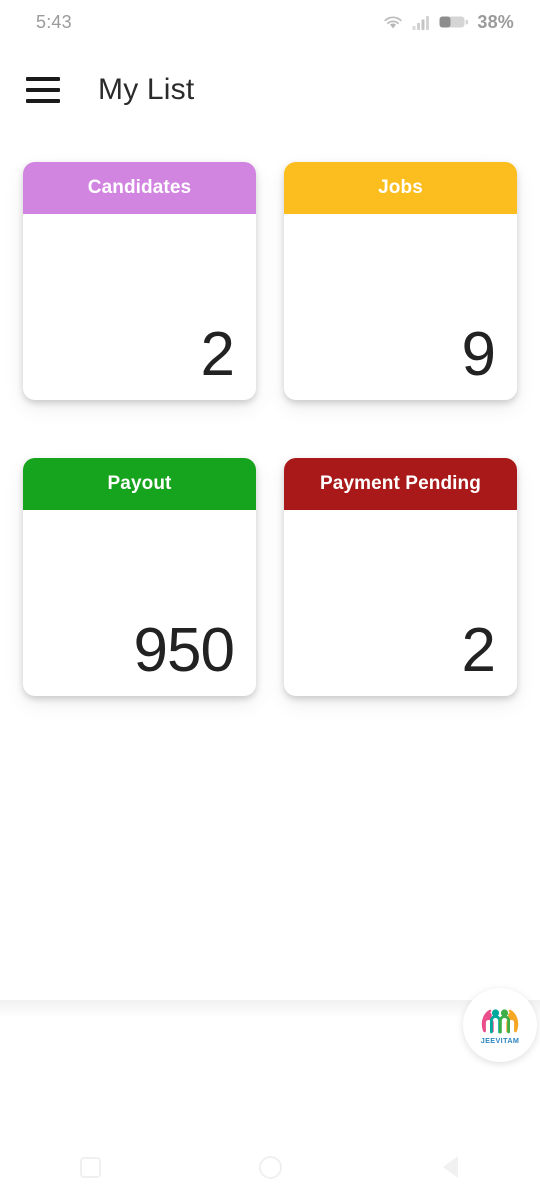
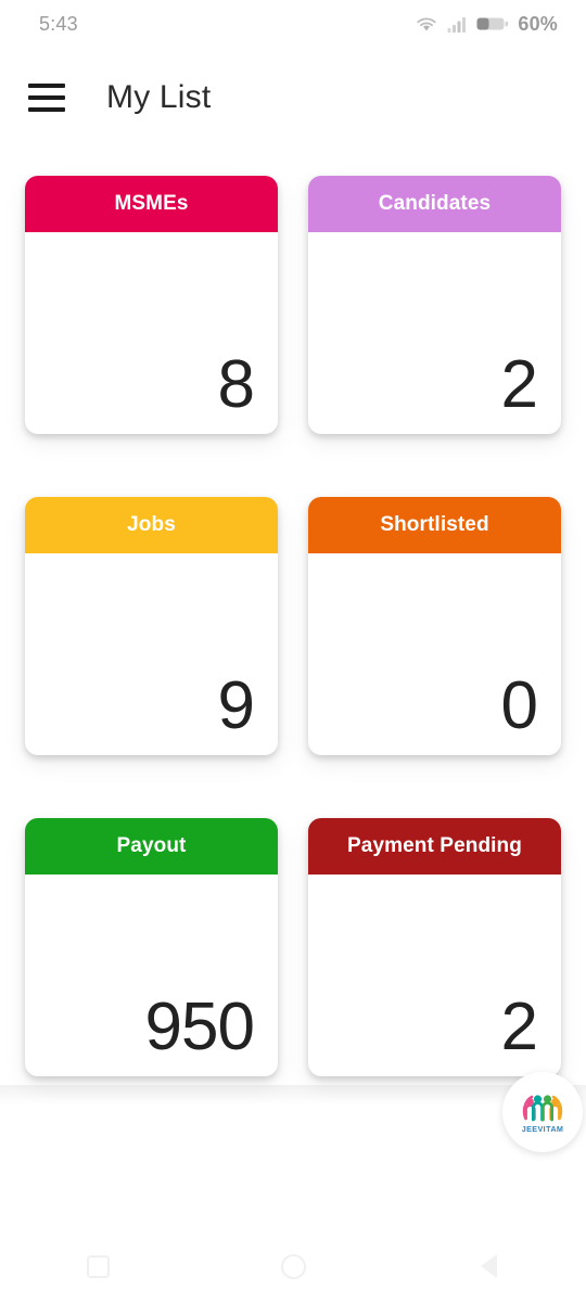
  5:43
- 38%
+ 60%
  My List
+ MSMEs
+ 8
  Candidates
  2
  Jobs
  9
+ Shortlisted
+ 0
  Payout
  950
  Payment Pending
  2
  JEEVITAM
